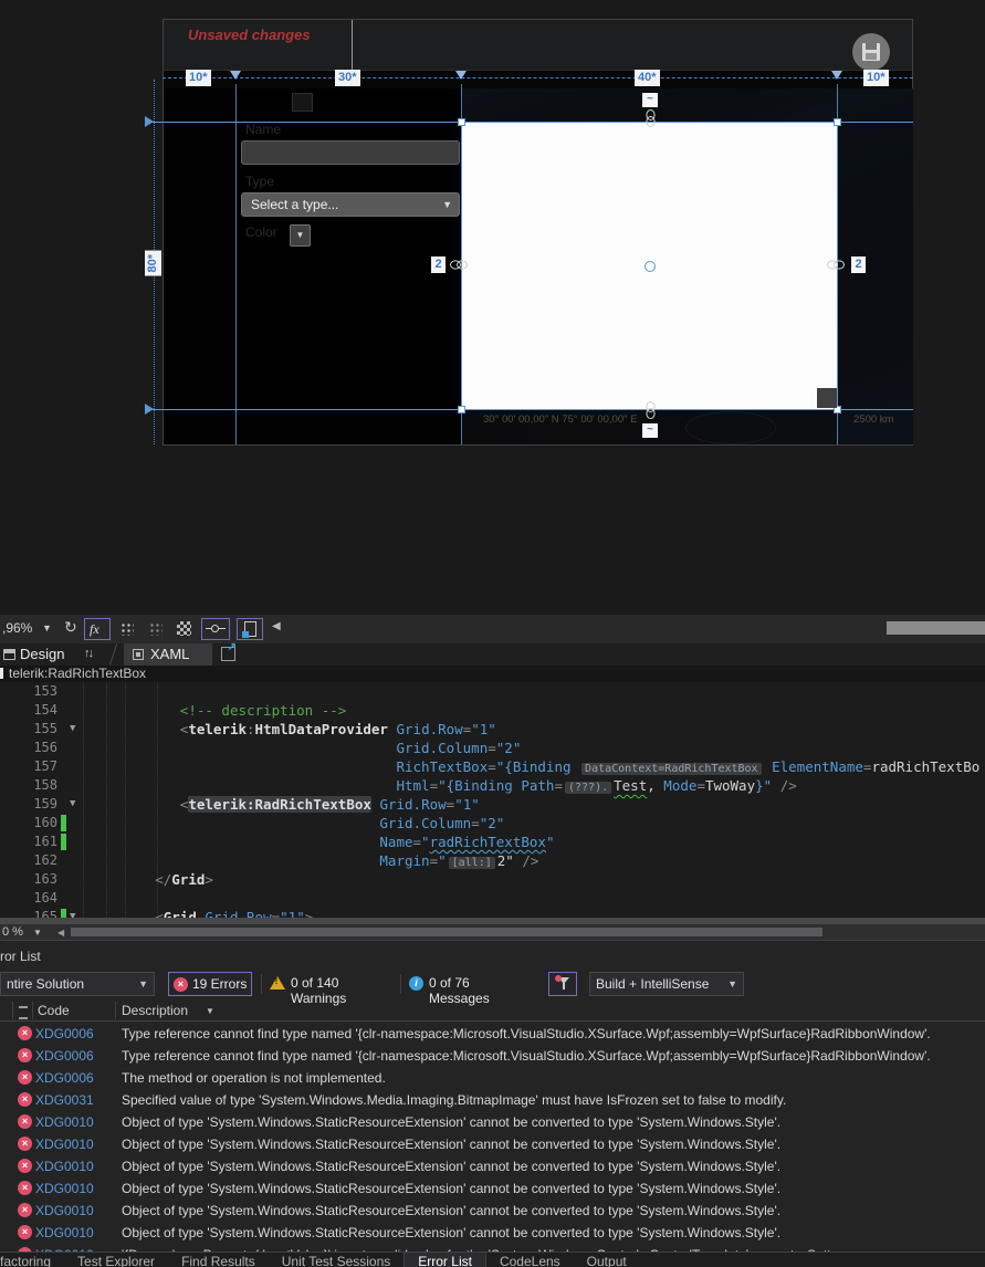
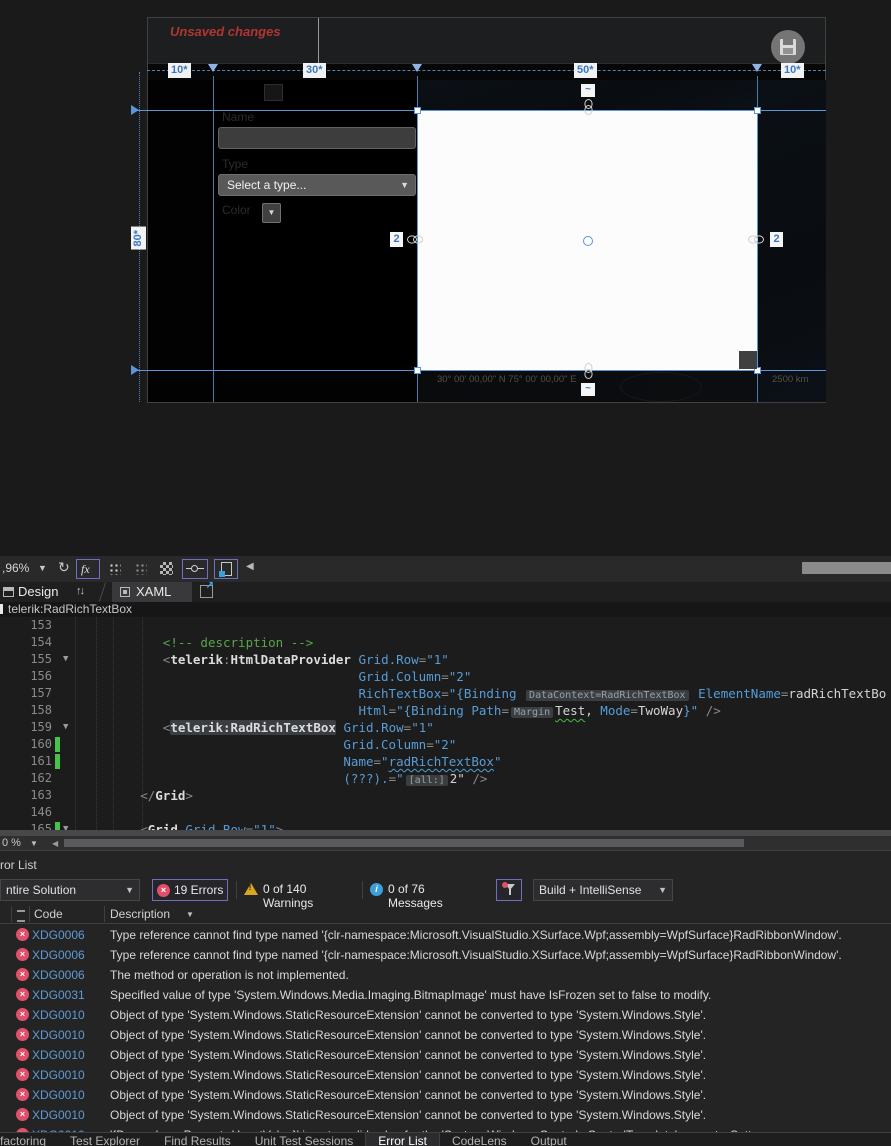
  Unsaved changes
  30° 00' 00,00" N 75° 00' 00,00" E
  2500 km
  Name
  Type
  Select a type...
  ▼
  Color
  ▼
  10*
  30*
- 40*
+ 50*
  10*
  2
  2
  ~
  ~
  ,96%
  ▼
  ↻
  fx
  ◀
  Design
  ↑↓
  XAML
  telerik:RadRichTextBox
  153
  154
  <!-- description -->
  155
  ▼
  <telerik:HtmlDataProvider Grid.Row="1"
  156
  Grid.Column="2"
  157
  RichTextBox="{Binding DataContext=RadRichTextBox ElementName=radRichTextBo
  158
- Html="{Binding Path= (???). Test, Mode=TwoWay}" />
+ Html="{Binding Path= Margin Test, Mode=TwoWay}" />
  159
  ▼
  <telerik:RadRichTextBox Grid.Row="1"
  160
  Grid.Column="2"
  161
  Name="radRichTextBox"
  162
- Margin=" [all:] 2" />
+ (???).=" [all:] 2" />
  163
  </Grid>
- 164
+ 146
  165
  ▼
  0 %
  ▼
  ◀
  ror List
  ntire Solution
  ▼
  ×
  19 Errors
  !
  0 of 140 Warnings
  i
  0 of 76 Messages
  Build + IntelliSense
  ▼
  Code
  Description
  ▼
  ×
  XDG0006
  Type reference cannot find type named '{clr-namespace:Microsoft.VisualStudio.XSurface.Wpf;assembly=WpfSurface}RadRibbonWindow'.
  ×
  XDG0006
  Type reference cannot find type named '{clr-namespace:Microsoft.VisualStudio.XSurface.Wpf;assembly=WpfSurface}RadRibbonWindow'.
  ×
  XDG0006
  The method or operation is not implemented.
  ×
  XDG0031
  Specified value of type 'System.Windows.Media.Imaging.BitmapImage' must have IsFrozen set to false to modify.
  ×
  XDG0010
  Object of type 'System.Windows.StaticResourceExtension' cannot be converted to type 'System.Windows.Style'.
  ×
  XDG0010
  Object of type 'System.Windows.StaticResourceExtension' cannot be converted to type 'System.Windows.Style'.
  ×
  XDG0010
  Object of type 'System.Windows.StaticResourceExtension' cannot be converted to type 'System.Windows.Style'.
  ×
  XDG0010
  Object of type 'System.Windows.StaticResourceExtension' cannot be converted to type 'System.Windows.Style'.
  ×
  XDG0010
  Object of type 'System.Windows.StaticResourceExtension' cannot be converted to type 'System.Windows.Style'.
  ×
  XDG0010
  Object of type 'System.Windows.StaticResourceExtension' cannot be converted to type 'System.Windows.Style'.
  factoring
  Test Explorer
  Find Results
  Unit Test Sessions
  Error List
  CodeLens
  Output
